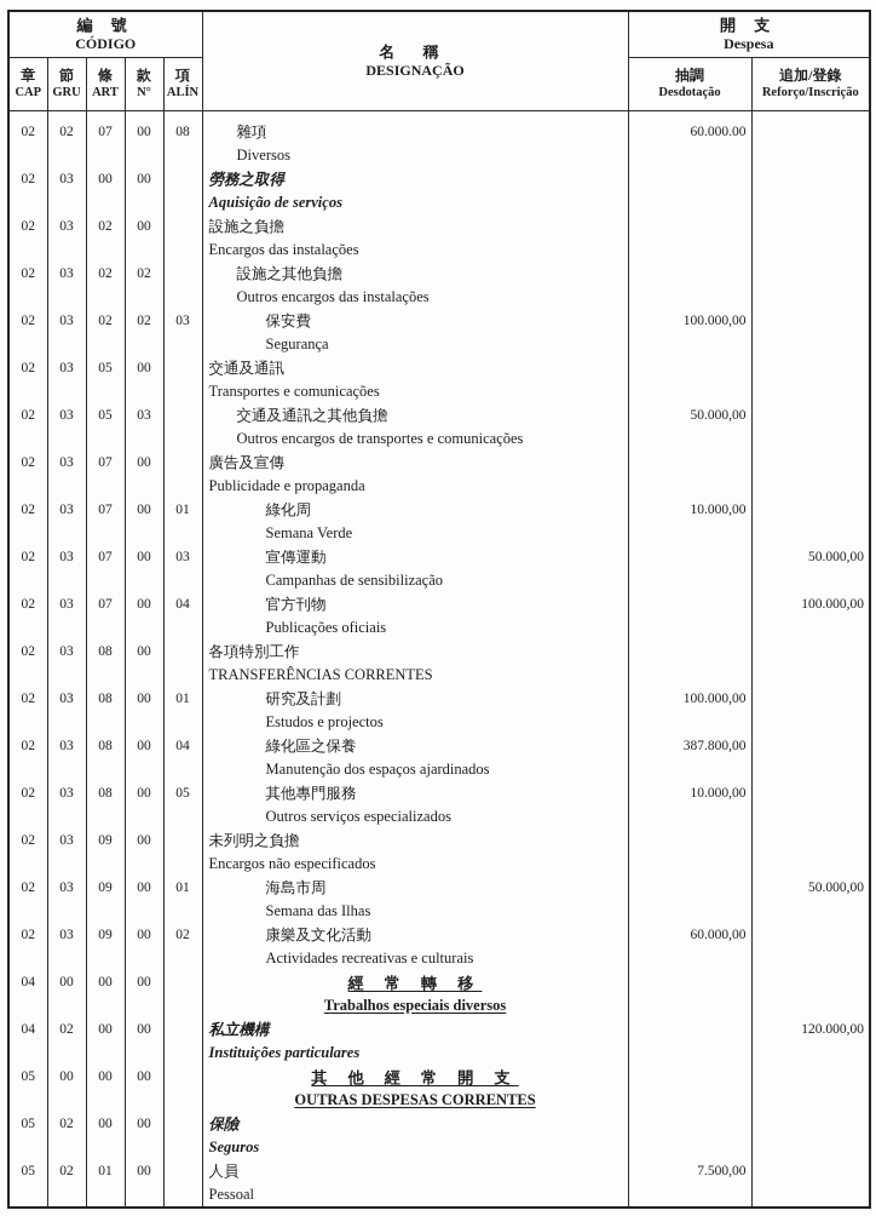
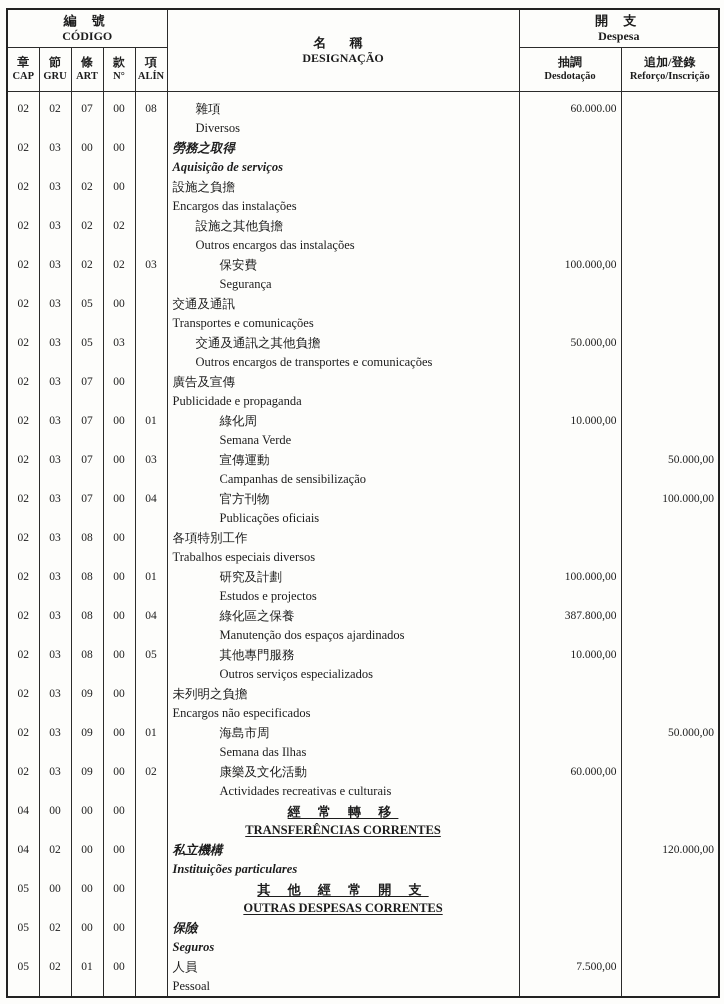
  編 號 CÓDIGO	名 稱 DESIGNAÇÃO	開 支 Despesa
  章 CAP	節 GRU	條 ART	款 N°	項 ALÍN	抽調 Desdotação	追加/登錄 Reforço/Inscrição
  02	02	07	00	08	雜項Diversos	60.000.00
  02	03	00	00		勞務之取得Aquisição de serviços
  02	03	02	00		設施之負擔Encargos das instalações
  02	03	02	02		設施之其他負擔Outros encargos das instalações
  02	03	02	02	03	保安費Segurança	100.000,00
  02	03	05	00		交通及通訊Transportes e comunicações
  02	03	05	03		交通及通訊之其他負擔Outros encargos de transportes e comunicações	50.000,00
  02	03	07	00		廣告及宣傳Publicidade e propaganda
  02	03	07	00	01	綠化周Semana Verde	10.000,00
  02	03	07	00	03	宣傳運動Campanhas de sensibilização		50.000,00
  02	03	07	00	04	官方刊物Publicações oficiais		100.000,00
- 02	03	08	00		各項特別工作TRANSFERÊNCIAS CORRENTES
+ 02	03	08	00		各項特別工作Trabalhos especiais diversos
  02	03	08	00	01	研究及計劃Estudos e projectos	100.000,00
  02	03	08	00	04	綠化區之保養Manutenção dos espaços ajardinados	387.800,00
  02	03	08	00	05	其他專門服務Outros serviços especializados	10.000,00
  02	03	09	00		未列明之負擔Encargos não especificados
  02	03	09	00	01	海島市周Semana das Ilhas		50.000,00
  02	03	09	00	02	康樂及文化活動Actividades recreativas e culturais	60.000,00
- 04	00	00	00		經 常 轉 移Trabalhos especiais diversos
+ 04	00	00	00		經 常 轉 移TRANSFERÊNCIAS CORRENTES
  04	02	00	00		私立機構Instituições particulares		120.000,00
  05	00	00	00		其 他 經 常 開 支OUTRAS DESPESAS CORRENTES
  05	02	00	00		保險Seguros
  05	02	01	00		人員Pessoal	7.500,00
